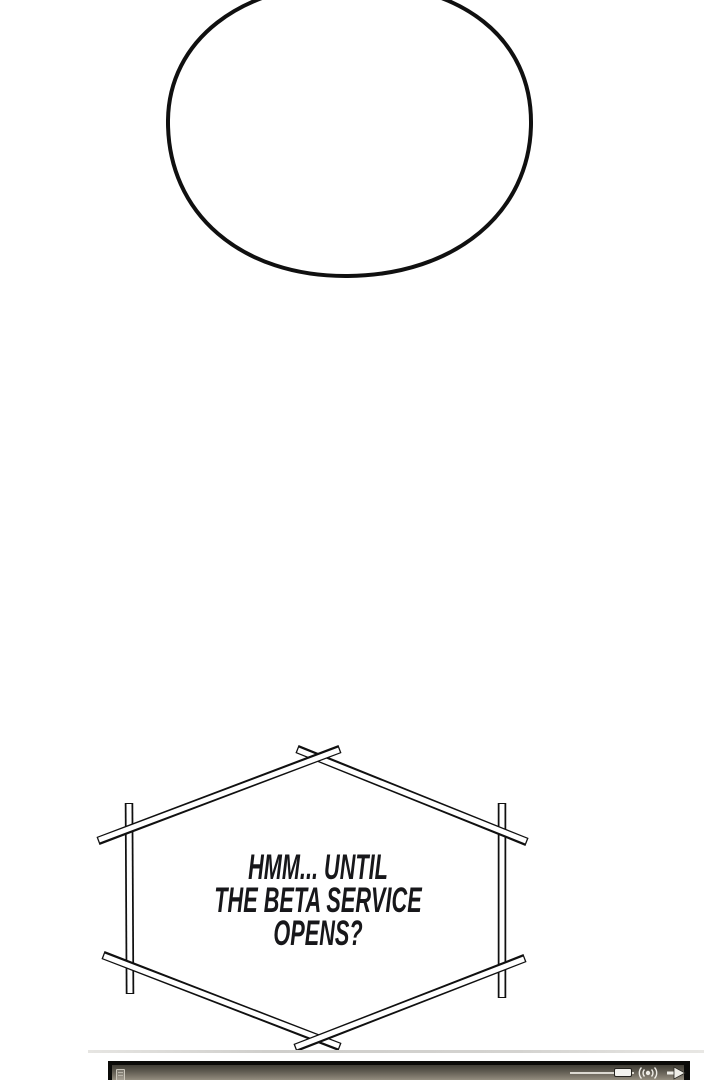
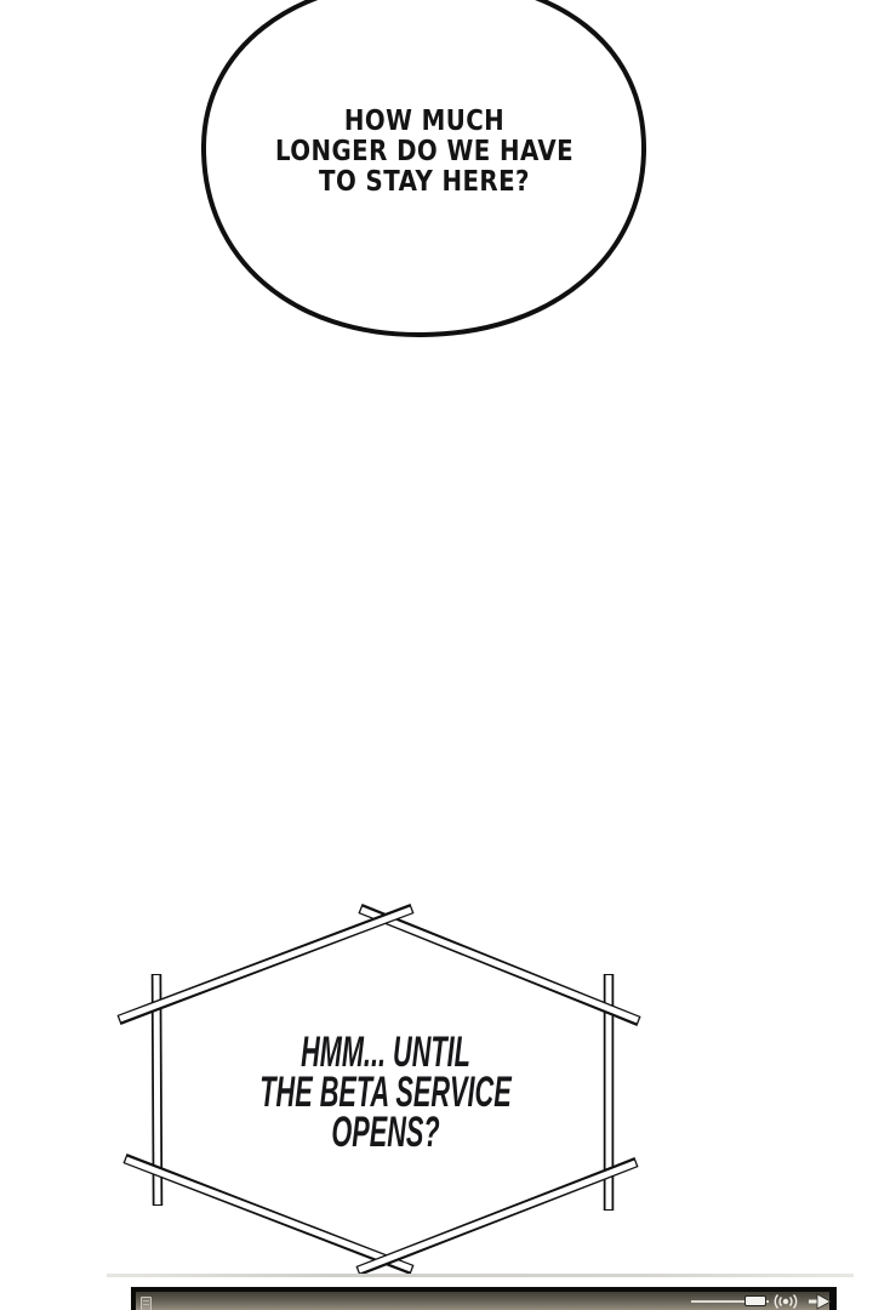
+ HOW MUCH
+ LONGER DO WE HAVE
+ TO STAY HERE?
  HMM... UNTIL
  THE BETA SERVICE
  OPENS?
